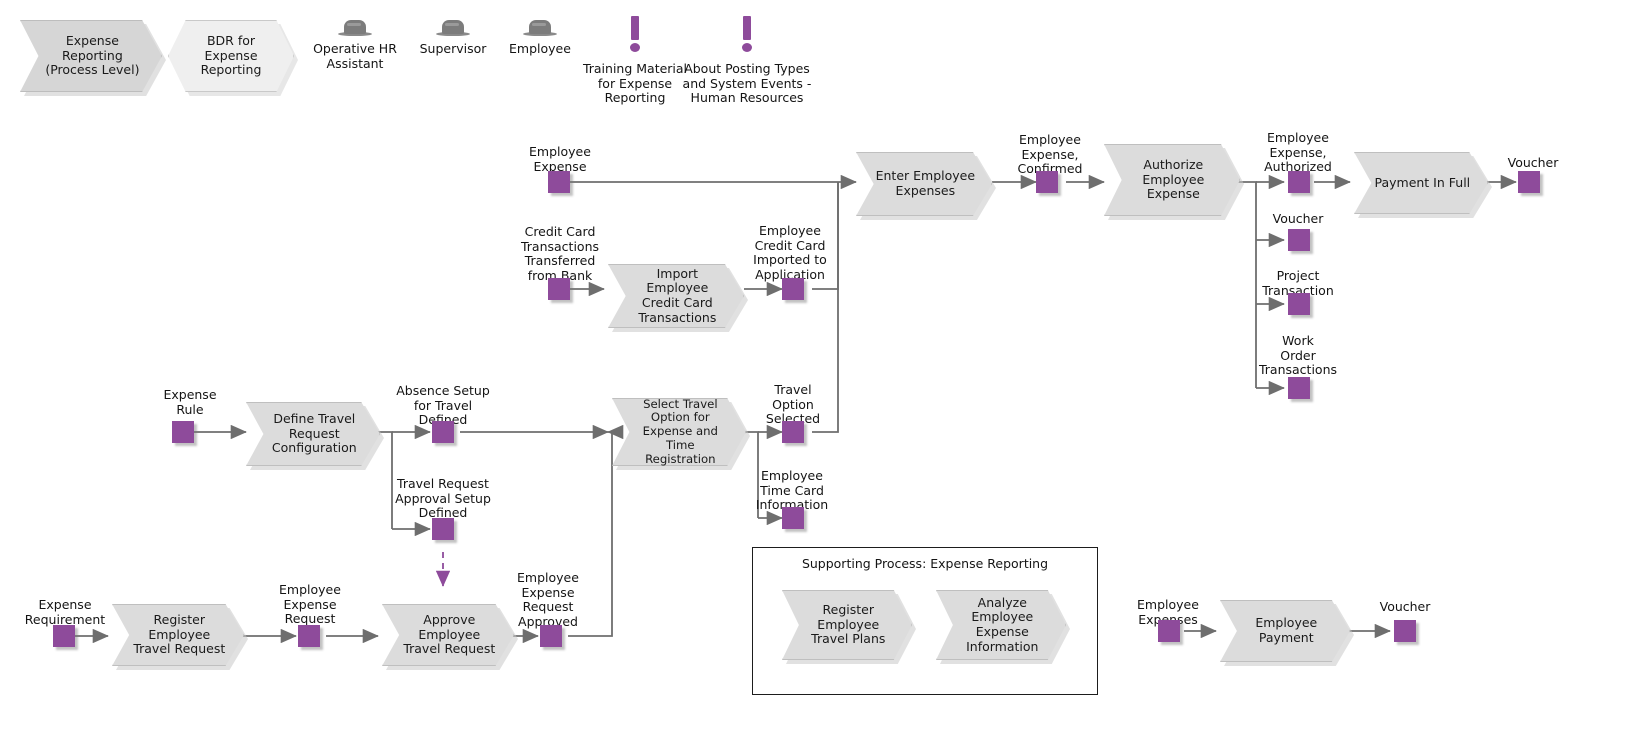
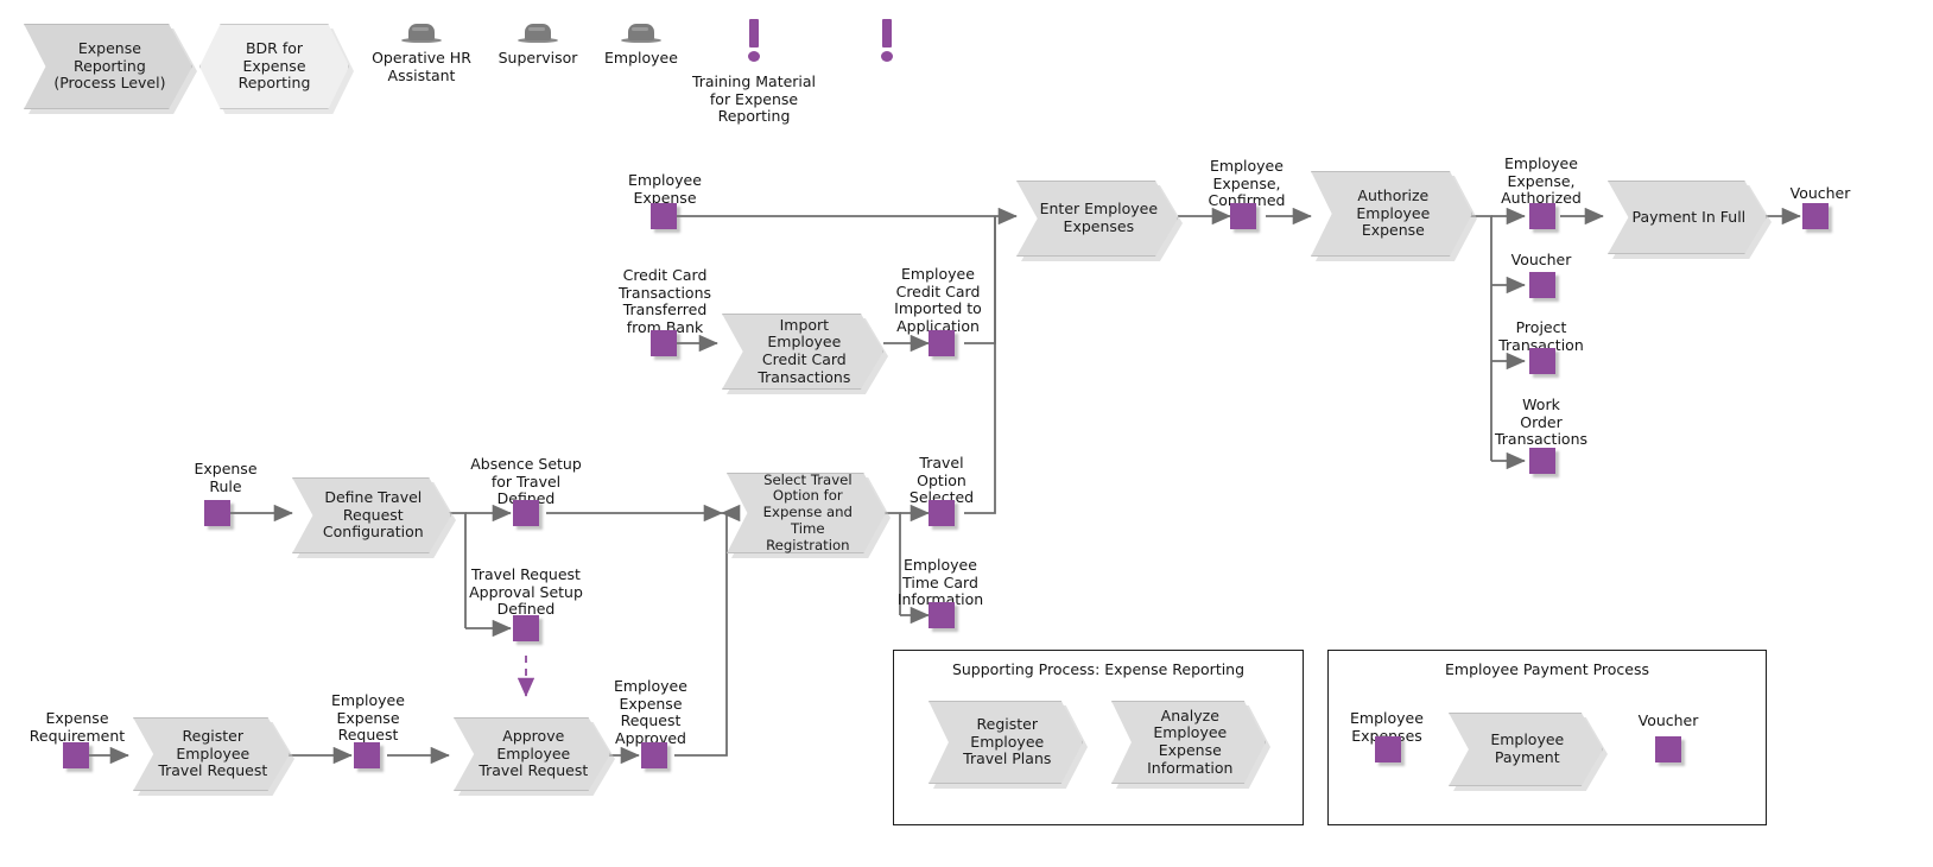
  Expense Reporting (Process Level)
  BDR for
  Expense
  Reporting
  Operative HR
  Assistant
  Supervisor
  Employee
  Training Material
  for Expense
  Reporting
- About Posting Types
- and System Events -
- Human Resources
  Employee
  Expense
  Credit Card
  Transactions
  Transferred
  from Bank
  Import Employee
  Credit Card
  Transactions
  Employee
  Credit Card
  Imported to
  Application
  Enter Employee
  Expenses
  Employee
  Expense,
  Confirmed
  Authorize
  Employee
  Expense
  Employee
  Expense,
  Authorized
  Voucher
  Project
  Transaction
  Work
  Order
  Transactions
  Payment In Full
  Voucher
  Expense
  Rule
  Define Travel
  Request
  Configuration
  Absence Setup
  for Travel
  Defined
  Travel Request
  Approval Setup
  Defined
  Select Travel
  Option for
  Expense and
  Time Registration
  Travel
  Option
  Selected
  Employee
  Time Card
  Information
  Expense
  Requirement
  Register
  Employee
  Travel Request
  Employee
  Expense
  Request
  Approve
  Employee
  Travel Request
  Employee
  Expense
  Request
  Approved
  Supporting Process: Expense Reporting
  Register
  Employee
  Travel Plans
  Analyze
  Employee
  Expense
  Information
+ Employee Payment Process
  Employee
  Employee
  Payment
  Voucher
